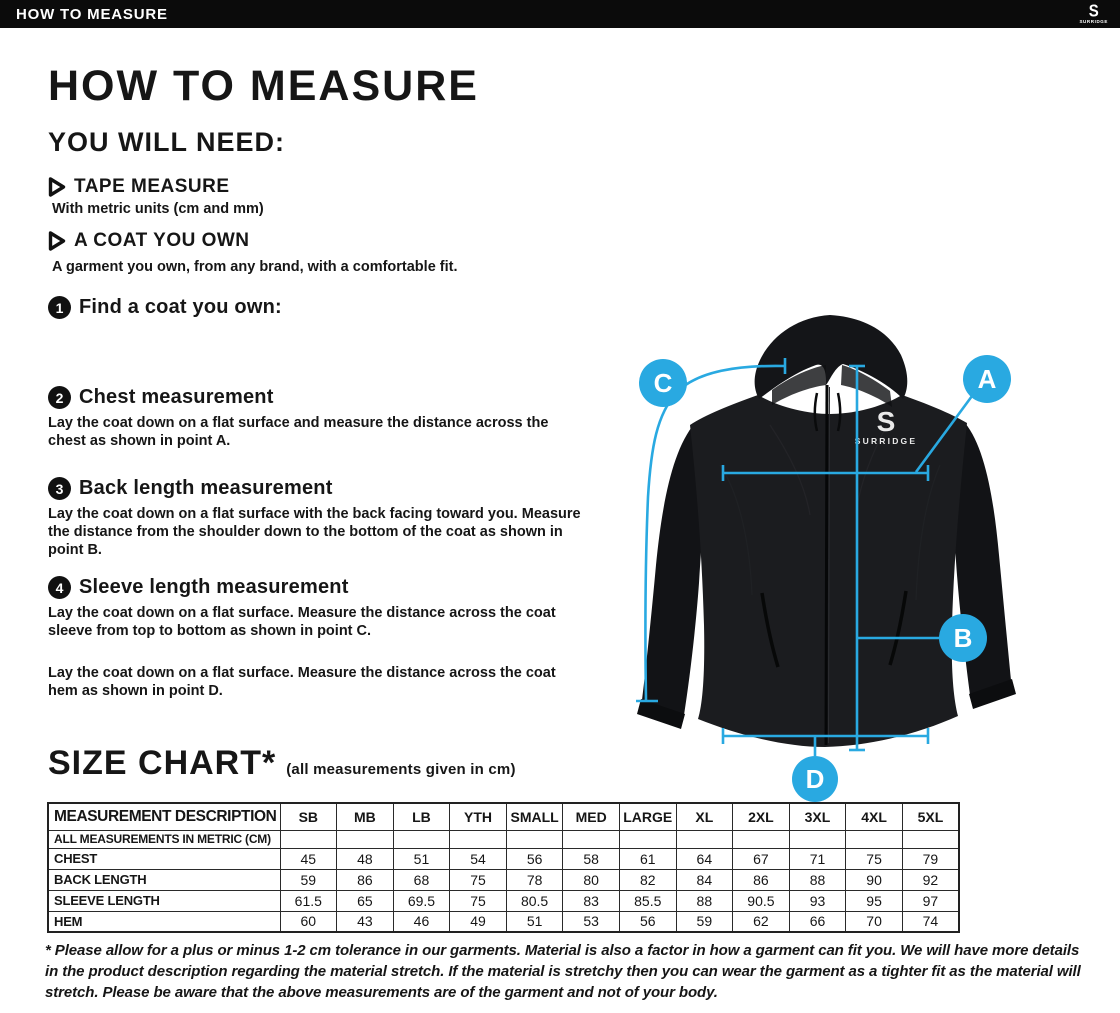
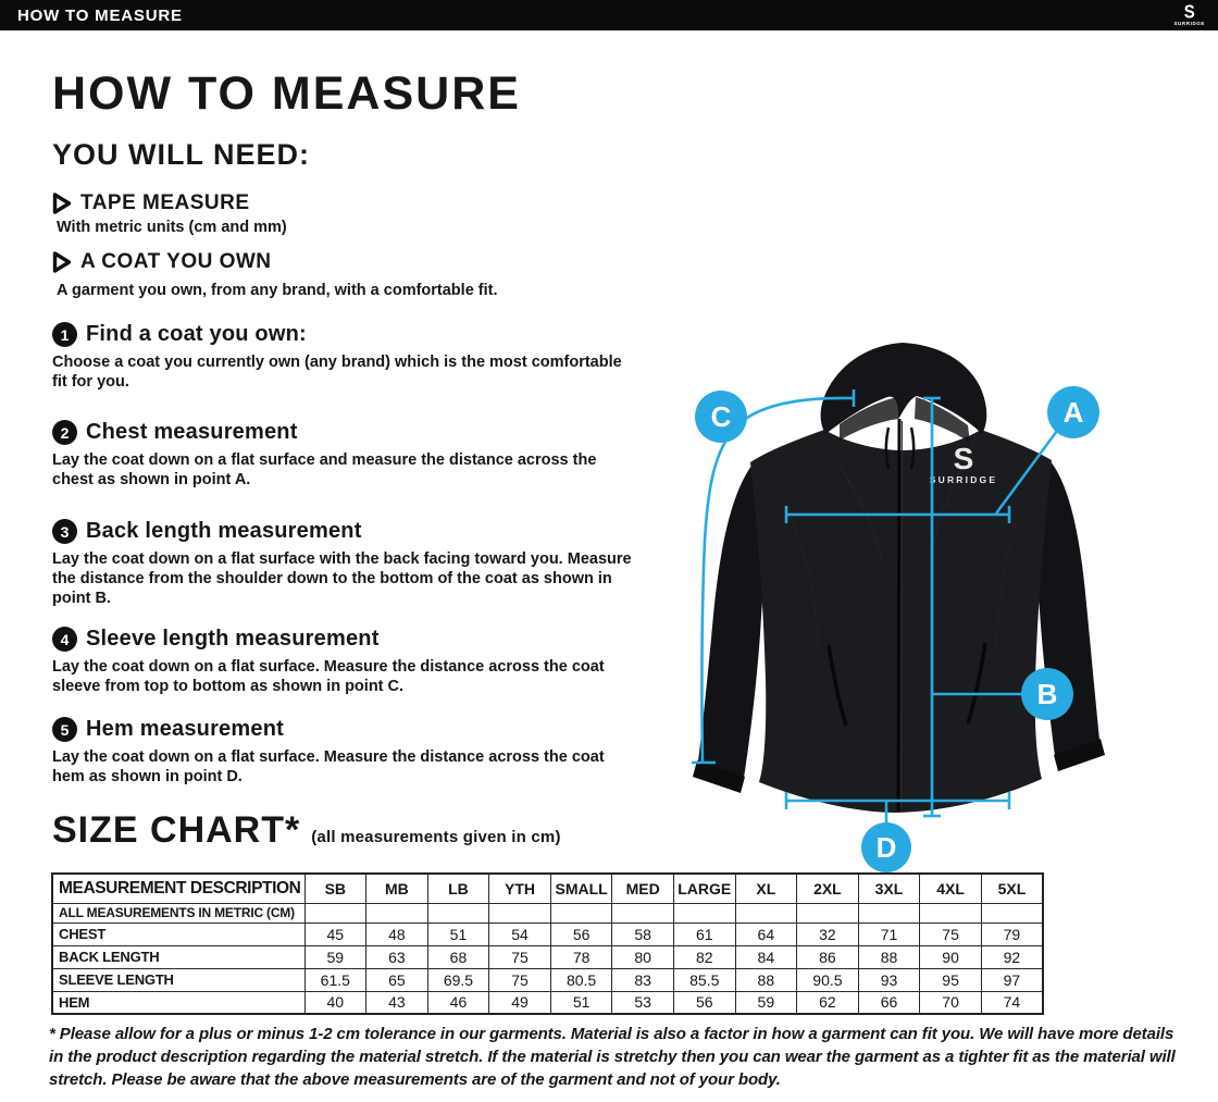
  HOW TO MEASURE
  S
  HOW TO MEASURE
  YOU WILL NEED:
  TAPE MEASURE
  With metric units (cm and mm)
  A COAT YOU OWN
  A garment you own, from any brand, with a comfortable fit.
  1
  Find a coat you own:
+ Choose a coat you currently own (any brand) which is the most comfortable fit for you.
  2
  Chest measurement
  Lay the coat down on a flat surface and measure the distance across the chest as shown in point A.
  3
  Back length measurement
  Lay the coat down on a flat surface with the back facing toward you. Measure the distance from the shoulder down to the bottom of the coat as shown in point B.
  4
  Sleeve length measurement
  Lay the coat down on a flat surface. Measure the distance across the coat sleeve from top to bottom as shown in point C.
+ 5
+ Hem measurement
  Lay the coat down on a flat surface. Measure the distance across the coat hem as shown in point D.
  S
  SURRIDGE
  A
  B
  C
  D
  SIZE CHART*
  (all measurements given in cm)
  MEASUREMENT DESCRIPTION	SB	MB	LB	YTH	SMALL	MED	LARGE	XL	2XL	3XL	4XL	5XL
  ALL MEASUREMENTS IN METRIC (CM)
- CHEST	45	48	51	54	56	58	61	64	67	71	75	79
+ CHEST	45	48	51	54	56	58	61	64	32	71	75	79
- BACK LENGTH	59	86	68	75	78	80	82	84	86	88	90	92
+ BACK LENGTH	59	63	68	75	78	80	82	84	86	88	90	92
  SLEEVE LENGTH	61.5	65	69.5	75	80.5	83	85.5	88	90.5	93	95	97
- HEM	60	43	46	49	51	53	56	59	62	66	70	74
+ HEM	40	43	46	49	51	53	56	59	62	66	70	74
  * Please allow for a plus or minus 1-2 cm tolerance in our garments. Material is also a factor in how a garment can fit you. We will have more details in the product description regarding the material stretch. If the material is stretchy then you can wear the garment as a tighter fit as the material will stretch. Please be aware that the above measurements are of the garment and not of your body.
